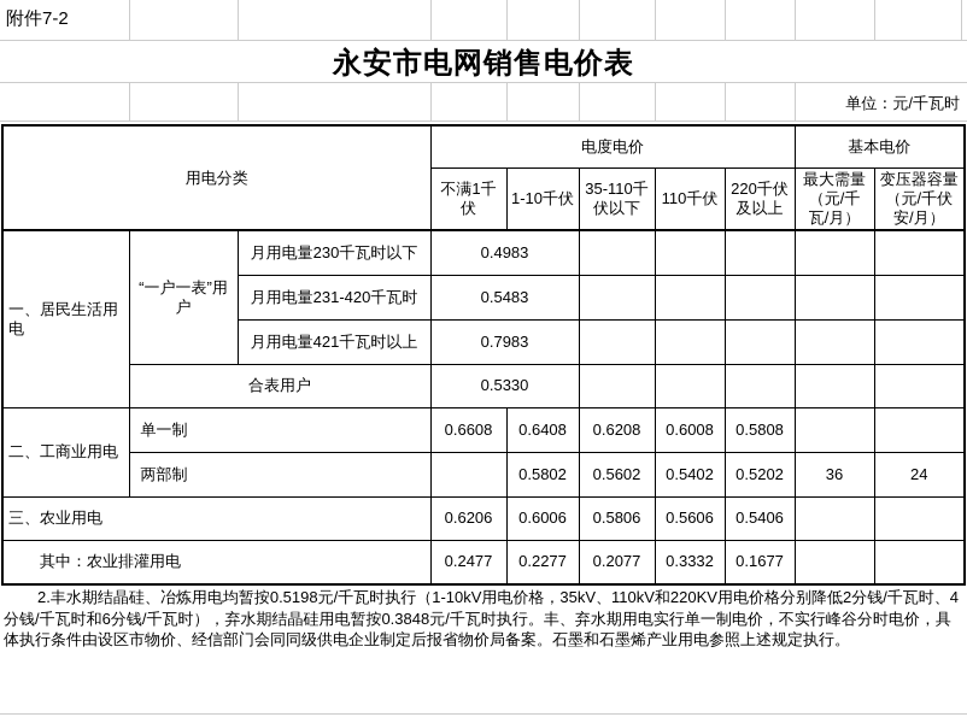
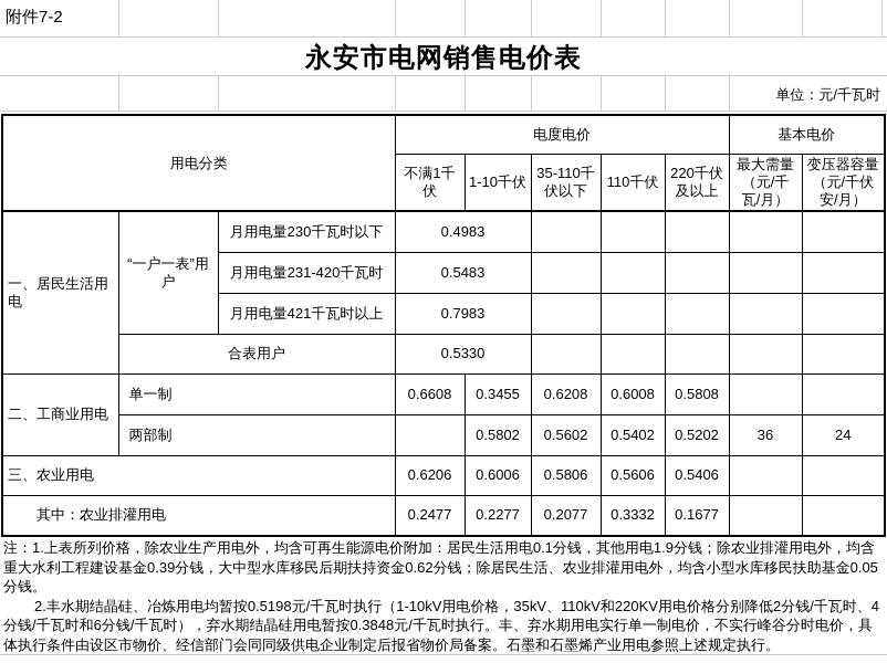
  附件7-2
  永安市电网销售电价表
  单位：元/千瓦时
  用电分类	电度电价	基本电价
  不满1千伏	1-10千伏	35-110千伏以下	110千伏	220千伏及以上	最大需量（元/千瓦/月）	变压器容量（元/千伏安/月）
  一、居民生活用电	“一户一表”用户	月用电量230千瓦时以下	0.4983
  月用电量231-420千瓦时	0.5483
  月用电量421千瓦时以上	0.7983
  合表用户	0.5330
- 二、工商业用电	单一制	0.6608	0.6408	0.6208	0.6008	0.5808
+ 二、工商业用电	单一制	0.6608	0.3455	0.6208	0.6008	0.5808
  两部制		0.5802	0.5602	0.5402	0.5202	36	24
  三、农业用电	0.6206	0.6006	0.5806	0.5606	0.5406
  其中：农业排灌用电	0.2477	0.2277	0.2077	0.3332	0.1677
+ 注：1.上表所列价格，除农业生产用电外，均含可再生能源电价附加：居民生活用电0.1分钱，其他用电1.9分钱；除农业排灌用电外，均含重大水利工程建设基金0.39分钱，大中型水库移民后期扶持资金0.62分钱；除居民生活、农业排灌用电外，均含小型水库移民扶助基金0.05分钱。
  2.丰水期结晶硅、冶炼用电均暂按0.5198元/千瓦时执行（1-10kV用电价格，35kV、110kV和220KV用电价格分别降低2分钱/千瓦时、4分钱/千瓦时和6分钱/千瓦时），弃水期结晶硅用电暂按0.3848元/千瓦时执行。丰、弃水期用电实行单一制电价，不实行峰谷分时电价，具体执行条件由设区市物价、经信部门会同同级供电企业制定后报省物价局备案。石墨和石墨烯产业用电参照上述规定执行。
